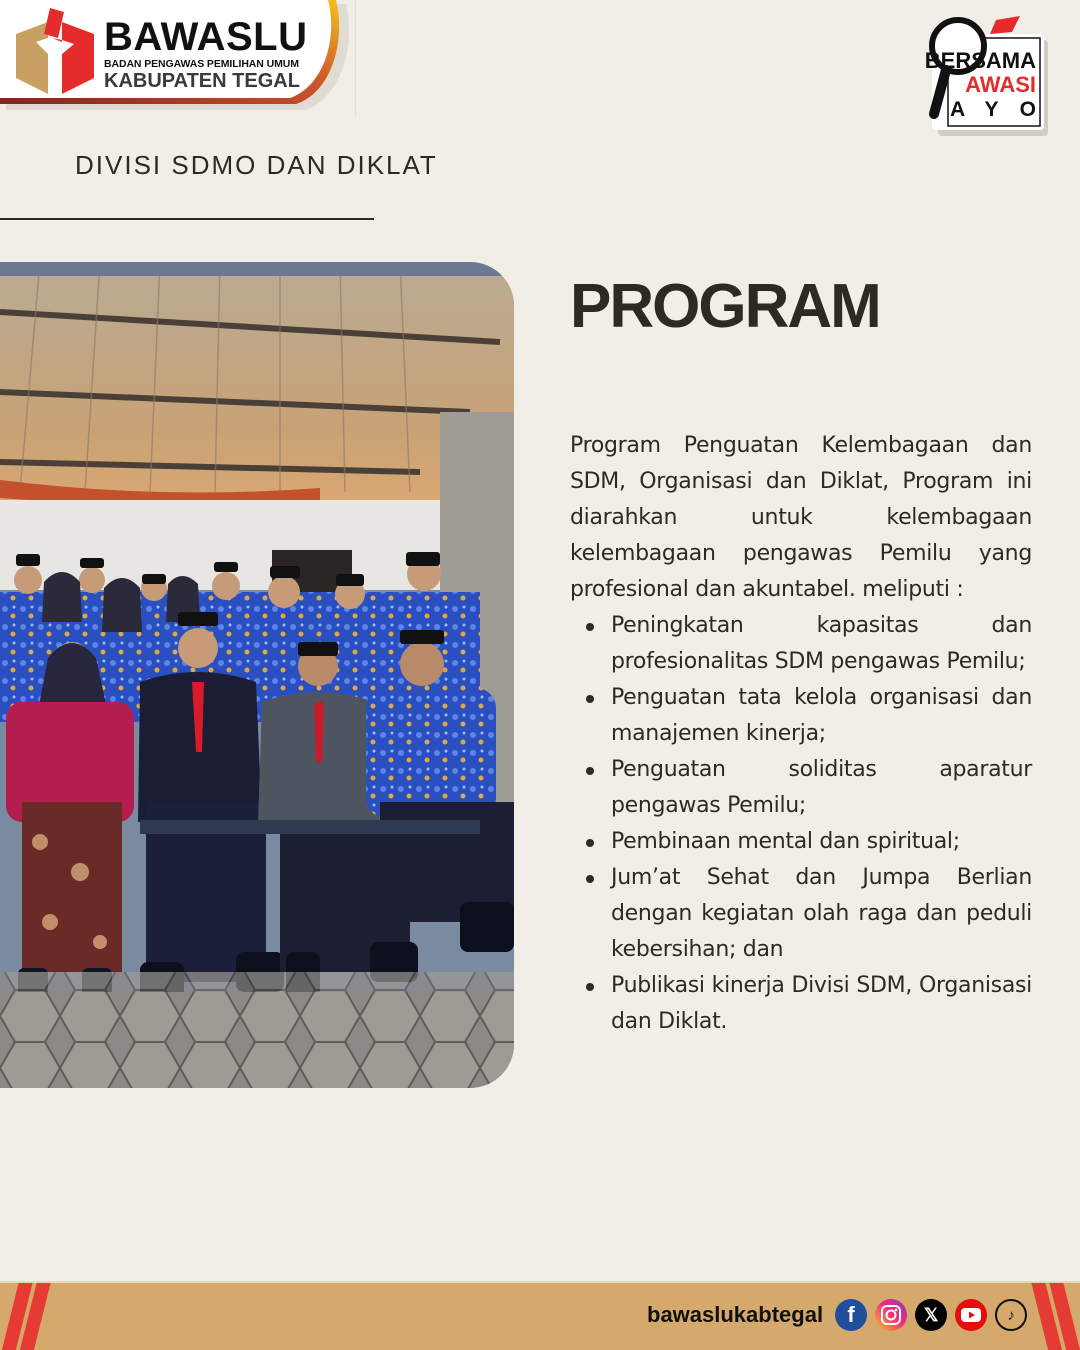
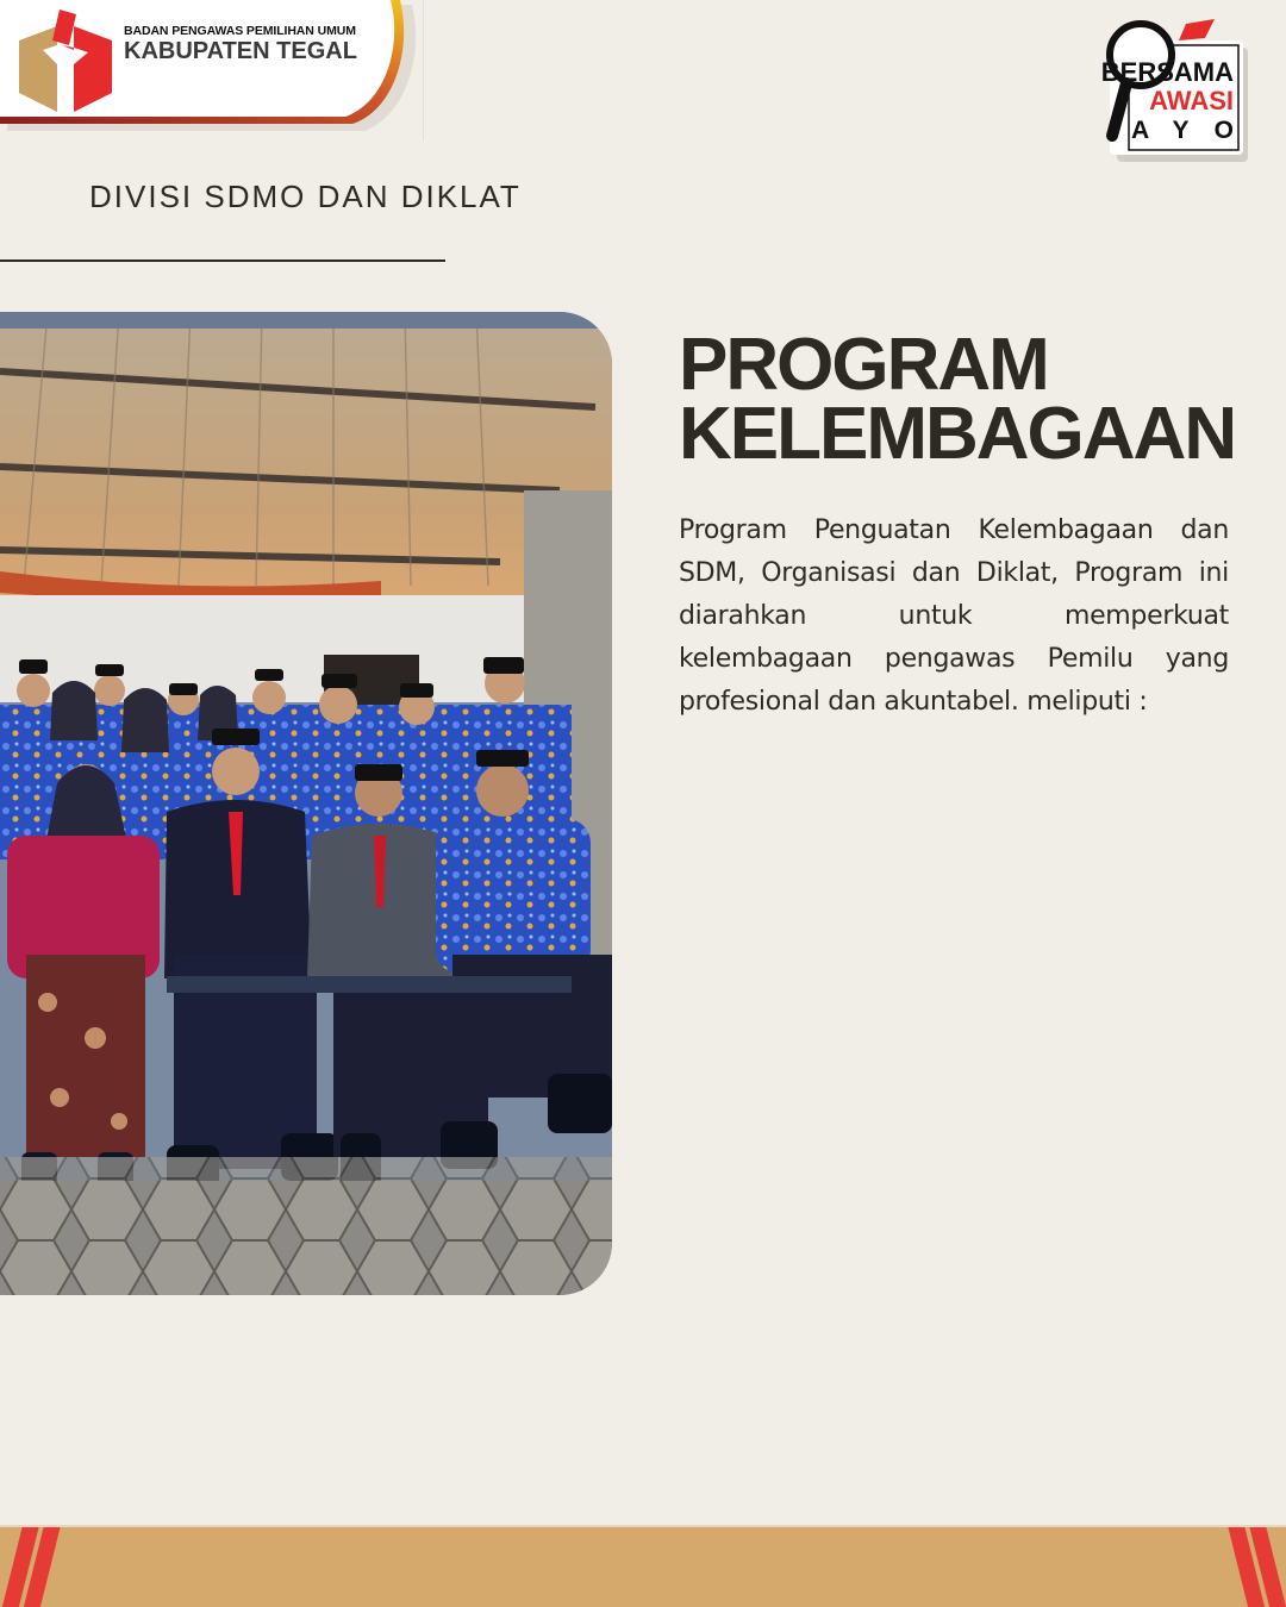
- BAWASLU
  BADAN PENGAWAS PEMILIHAN UMUM
  KABUPATEN TEGAL
  BERSAMA
  AWASI
  AYO
  DIVISI SDMO DAN DIKLAT
  PROGRAM
+ KELEMBAGAAN
- Program Penguatan Kelembagaan dan SDM, Organisasi dan Diklat, Program ini diarahkan untuk kelembagaan kelembagaan pengawas Pemilu yang profesional dan akuntabel. meliputi :
+ Program Penguatan Kelembagaan dan SDM, Organisasi dan Diklat, Program ini diarahkan untuk memperkuat kelembagaan pengawas Pemilu yang profesional dan akuntabel. meliputi :
- Peningkatan kapasitas dan profesionalitas SDM pengawas Pemilu;
- Penguatan tata kelola organisasi dan manajemen kinerja;
- Penguatan soliditas aparatur pengawas Pemilu;
- Pembinaan mental dan spiritual;
- Jum’at Sehat dan Jumpa Berlian dengan kegiatan olah raga dan peduli kebersihan; dan
- Publikasi kinerja Divisi SDM, Organisasi dan Diklat.
- bawaslukabtegal
- f
- 𝕏
- ♪
